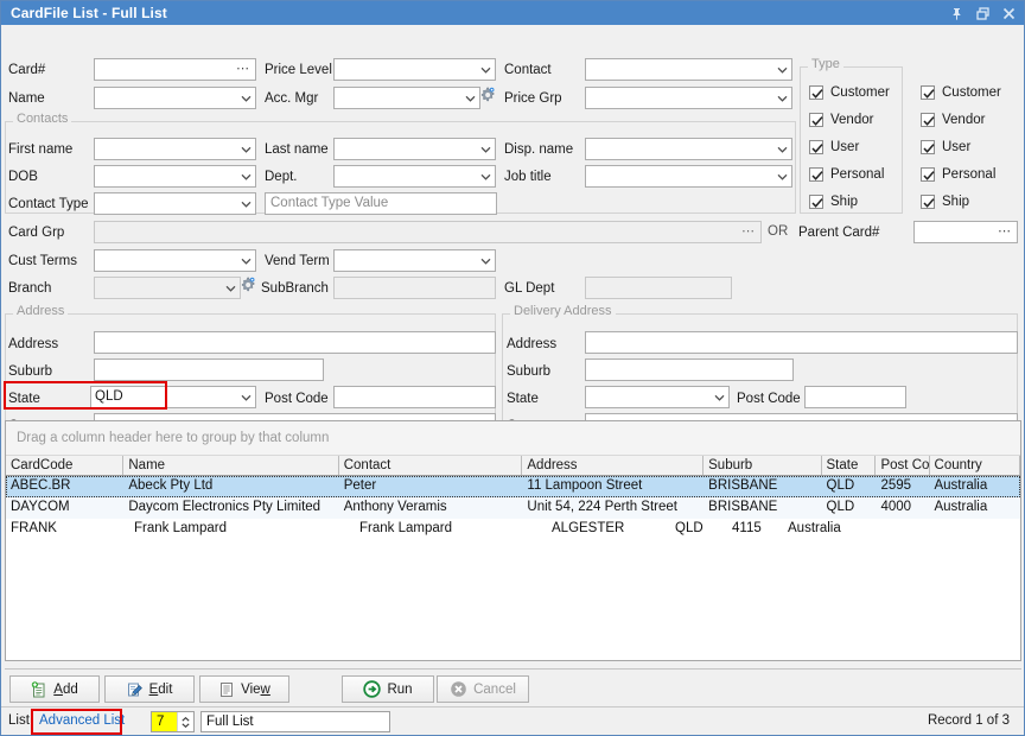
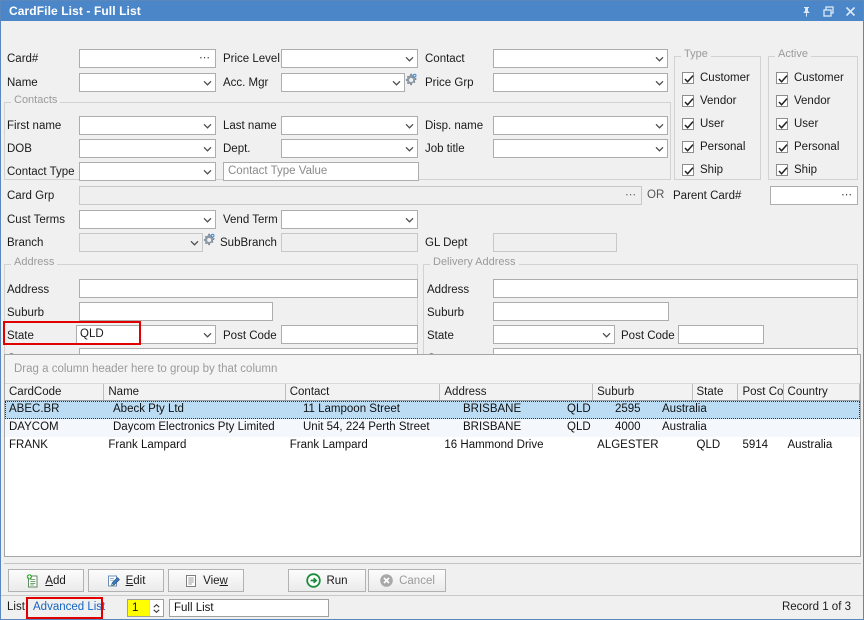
  CardFile List - Full List
  Card#
  ⋯
  Price Level
  Contact
  Name
  Acc. Mgr
  Price Grp
  Contacts
  First name
  Last name
  Disp. name
  DOB
  Dept.
  Job title
  Contact Type
  Contact Type Value
  Type
  Customer
  Vendor
  User
  Personal
  Ship
+ Active
  Customer
  Vendor
  User
  Personal
  Ship
  Card Grp
  ⋯
  OR
  Parent Card#
  ⋯
  Cust Terms
  Vend Term
  Branch
  SubBranch
  GL Dept
  Address
  Address
  Suburb
  State
  QLD
  Post Code
  Delivery Address
  Address
  Suburb
  State
  Post Code
  Drag a column header here to group by that column
  CardCode
  Name
  Contact
  Address
  Suburb
  State
  Post Co
  Country
  ABEC.BR
  Abeck Pty Ltd
- Peter
  11 Lampoon Street
  BRISBANE
  QLD
  2595
  Australia
  DAYCOM
  Daycom Electronics Pty Limited
- Anthony Veramis
  Unit 54, 224 Perth Street
  BRISBANE
  QLD
  4000
  Australia
  FRANK
  Frank Lampard
  Frank Lampard
+ 16 Hammond Drive
  ALGESTER
  QLD
- 4115
+ 5914
  Australia
  Add
  Edit
  View
  Run
  Cancel
  List
  Advanced List
- 7
+ 1
  Full List
  Record 1 of 3
